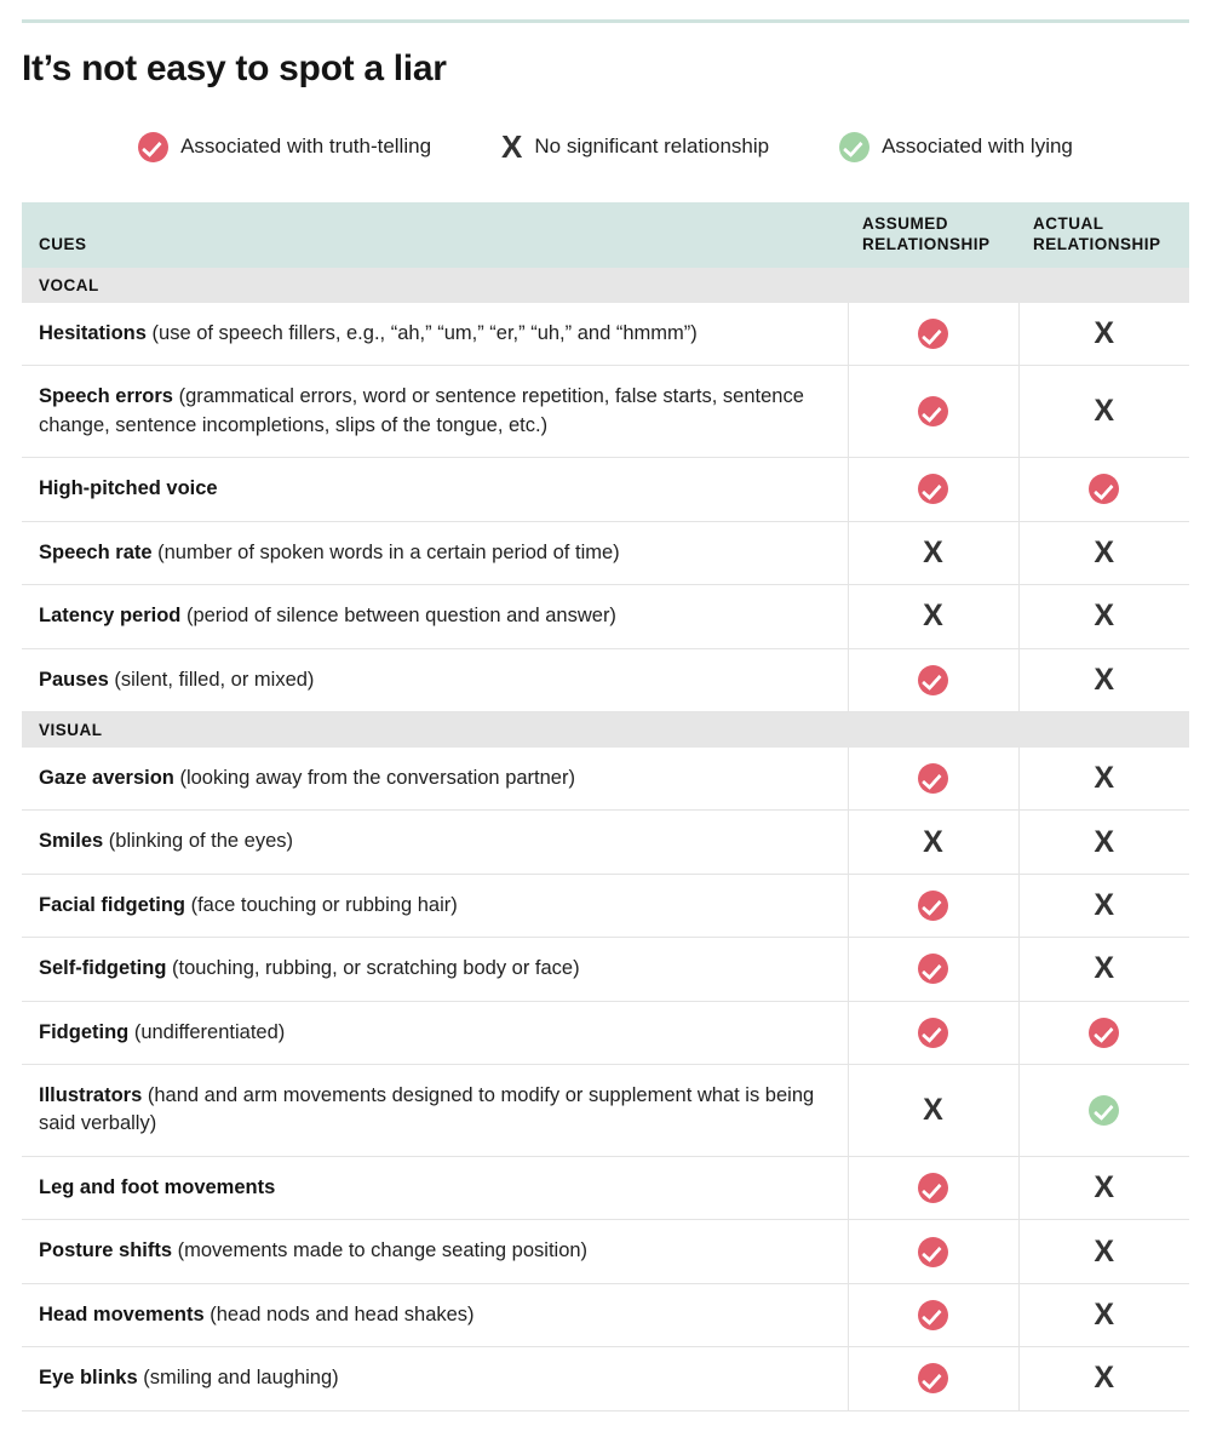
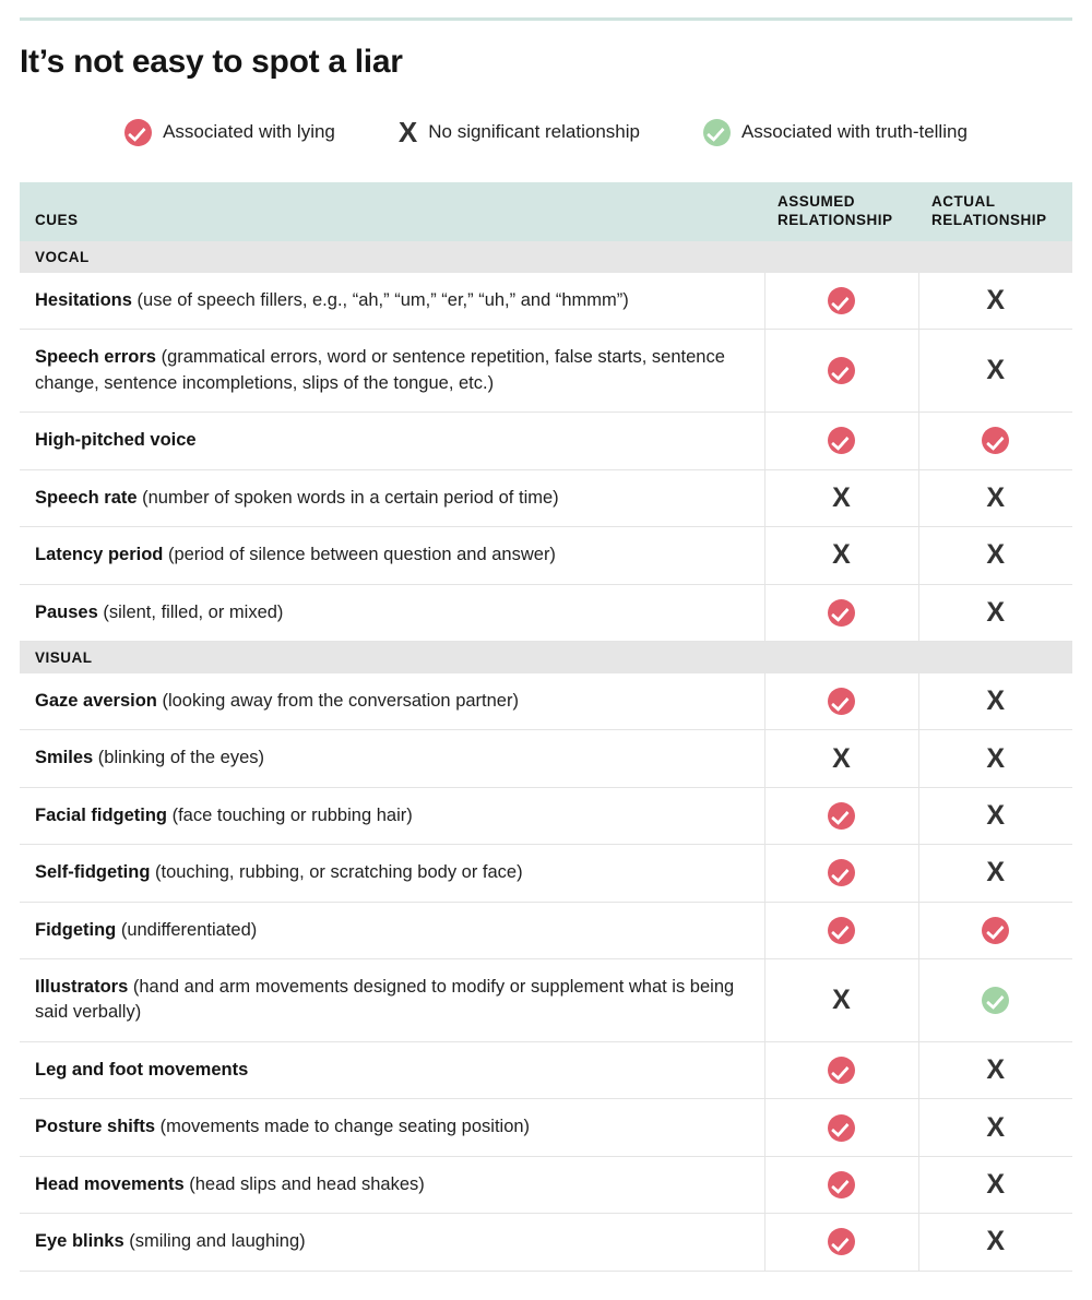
  It’s not easy to spot a liar
- Associated with truth-telling
+ Associated with lying
  X
  No significant relationship
- Associated with lying
+ Associated with truth-telling
  CUES	ASSUMED RELATIONSHIP	ACTUAL RELATIONSHIP
  VOCAL
  Hesitations (use of speech fillers, e.g., “ah,” “um,” “er,” “uh,” and “hmmm”)		X
  Speech errors (grammatical errors, word or sentence repetition, false starts, sentence change, sentence incompletions, slips of the tongue, etc.)		X
  High-pitched voice
  Speech rate (number of spoken words in a certain period of time)	X	X
  Latency period (period of silence between question and answer)	X	X
  Pauses (silent, filled, or mixed)		X
  VISUAL
  Gaze aversion (looking away from the conversation partner)		X
  Smiles (blinking of the eyes)	X	X
  Facial fidgeting (face touching or rubbing hair)		X
  Self-fidgeting (touching, rubbing, or scratching body or face)		X
  Fidgeting (undifferentiated)
  Illustrators (hand and arm movements designed to modify or supplement what is being said verbally)	X
  Leg and foot movements		X
  Posture shifts (movements made to change seating position)		X
- Head movements (head nods and head shakes)		X
+ Head movements (head slips and head shakes)		X
  Eye blinks (smiling and laughing)		X
